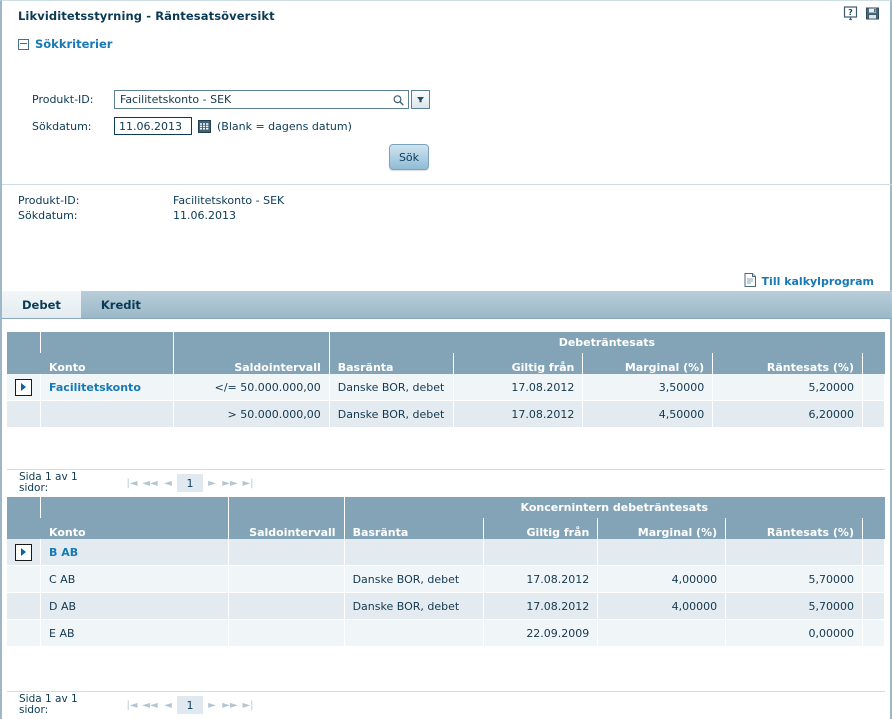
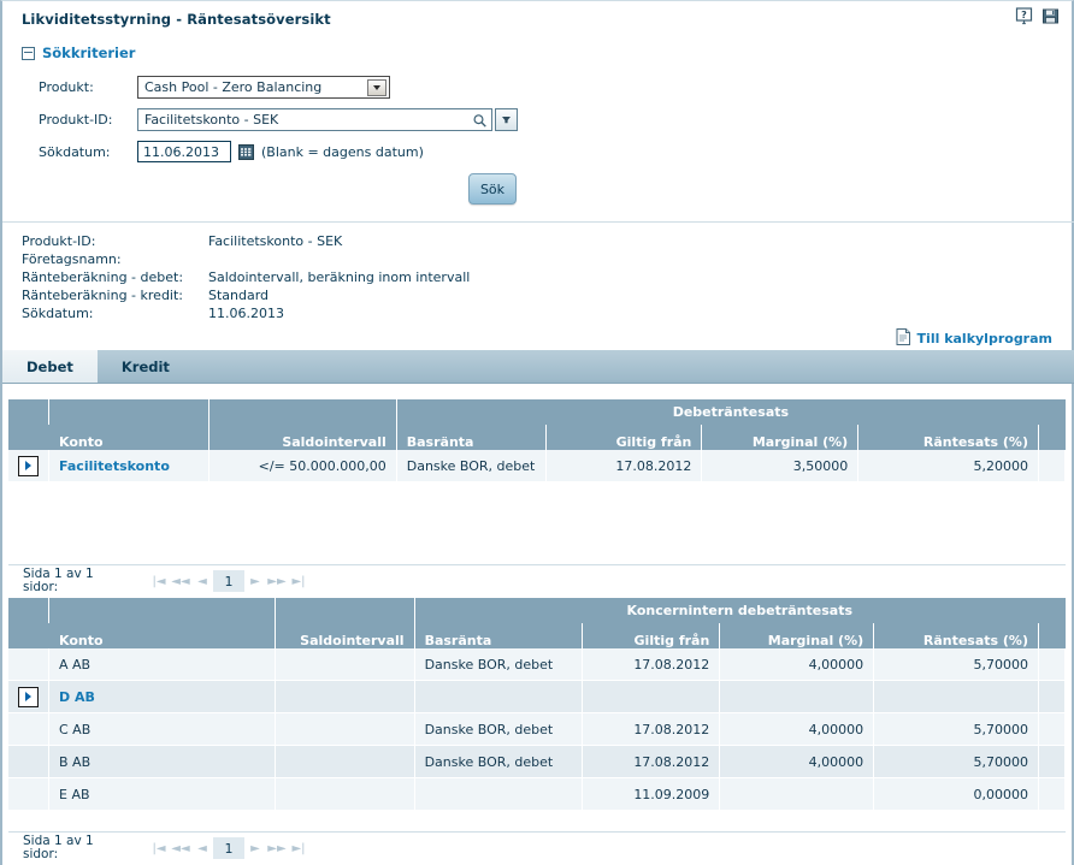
  Likviditetsstyrning - Räntesatsöversikt
  ?
  Sökkriterier
+ Produkt:
+ Cash Pool - Zero Balancing
  Produkt-ID:
  Facilitetskonto - SEK
  Sökdatum:
  11.06.2013
  (Blank = dagens datum)
  Sök
  Produkt-ID:
  Facilitetskonto - SEK
+ Företagsnamn:
+ Ränteberäkning - debet:
+ Saldointervall, beräkning inom intervall
+ Ränteberäkning - kredit:
+ Standard
  Sökdatum:
  11.06.2013
  Till kalkylprogram
  Debet
  Kredit
  			Debeträntesats
  	Konto	Saldointervall	Basränta	Giltig från	Marginal (%)	Räntesats (%)
  	Facilitetskonto	</= 50.000.000,00	Danske BOR, debet	17.08.2012	3,50000	5,20000
- 		> 50.000.000,00	Danske BOR, debet	17.08.2012	4,50000	6,20000
  Sida 1 av 1 sidor:
  |◄
  ◄◄
  ◄
  1
  ►
  ►►
  ►|
  			Koncernintern debeträntesats
  	Konto	Saldointervall	Basränta	Giltig från	Marginal (%)	Räntesats (%)
+ 	A AB		Danske BOR, debet	17.08.2012	4,00000	5,70000
- 	B AB
+ 	D AB
  	C AB		Danske BOR, debet	17.08.2012	4,00000	5,70000
- 	D AB		Danske BOR, debet	17.08.2012	4,00000	5,70000
+ 	B AB		Danske BOR, debet	17.08.2012	4,00000	5,70000
- 	E AB			22.09.2009		0,00000
+ 	E AB			11.09.2009		0,00000
  Sida 1 av 1 sidor:
  |◄
  ◄◄
  ◄
  1
  ►
  ►►
  ►|
